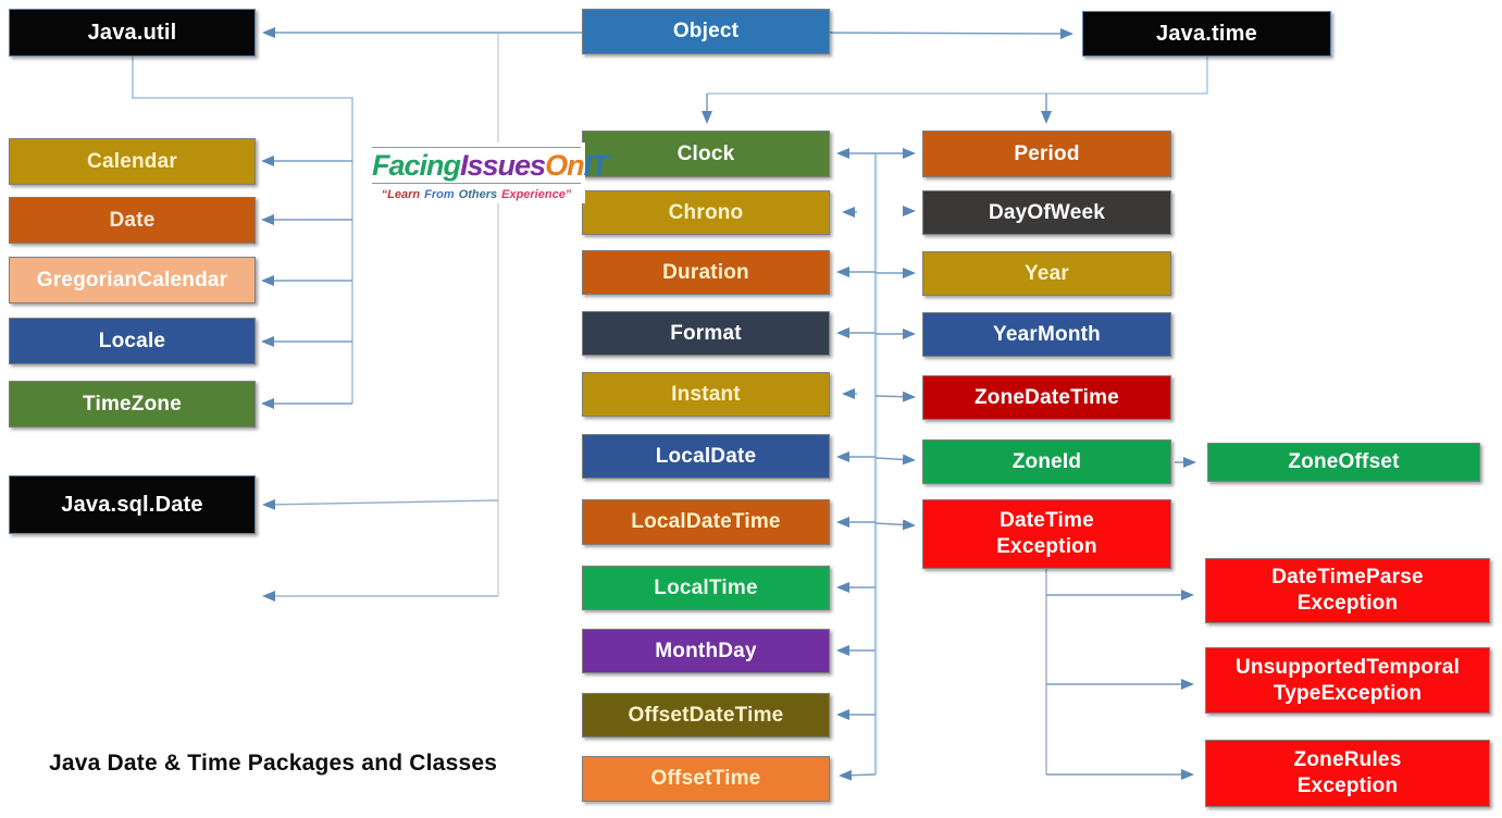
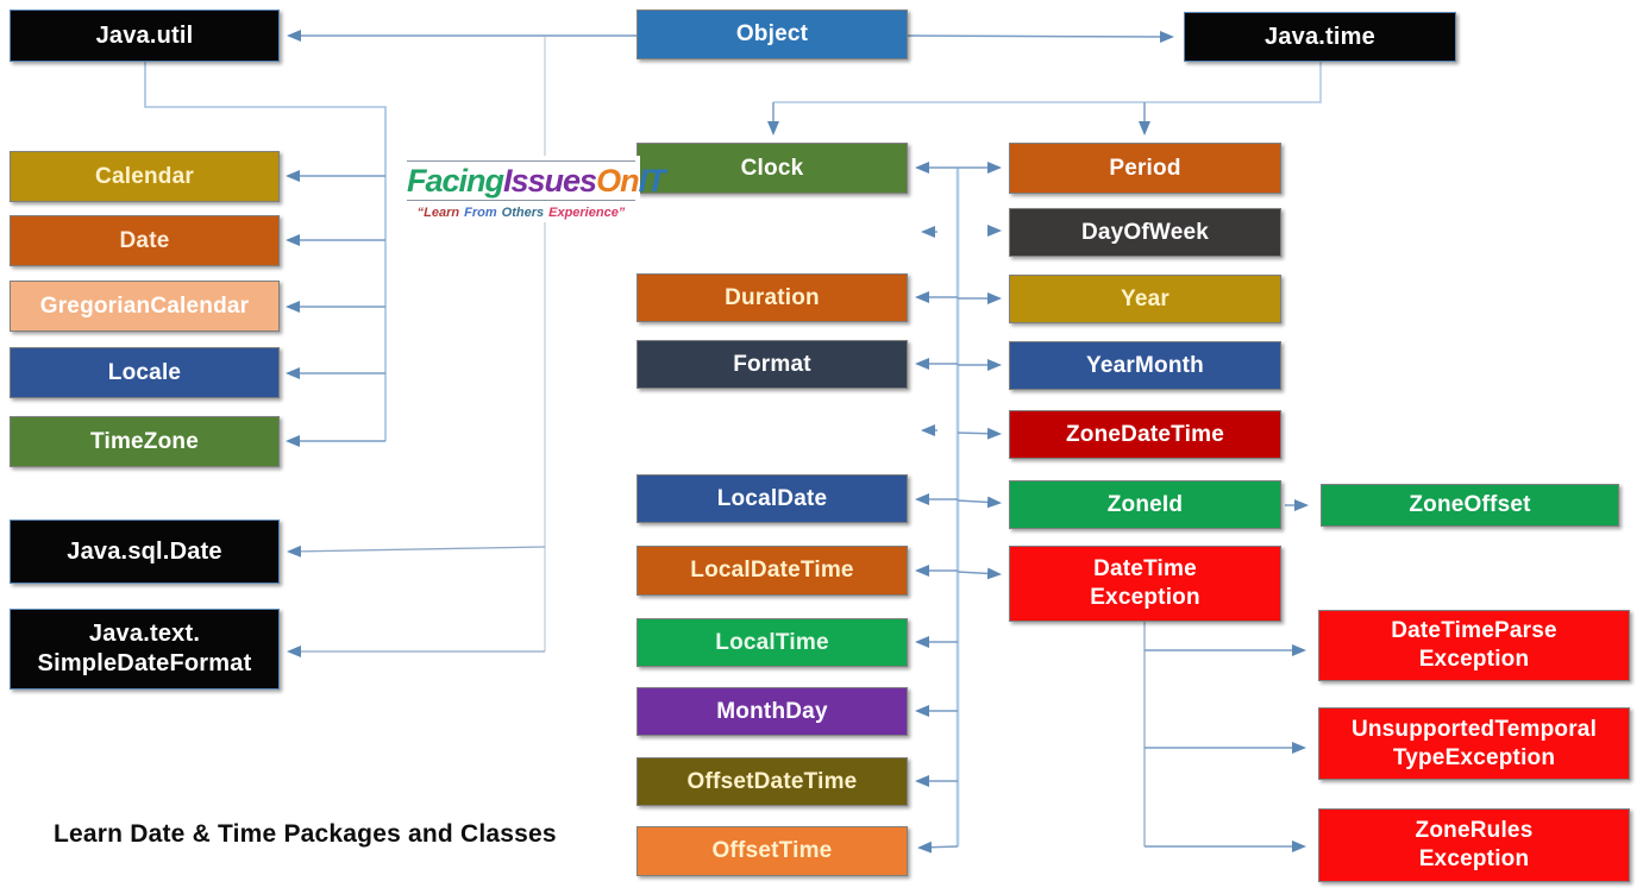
  Java.util
  Object
  Java.time
  Calendar
  Date
  GregorianCalendar
  Locale
  TimeZone
  Java.sql.Date
+ Java.text.
+ SimpleDateFormat
  Clock
- Chrono
  Duration
  Format
- Instant
  LocalDate
  LocalDateTime
  LocalTime
  MonthDay
  OffsetDateTime
  OffsetTime
  Period
  DayOfWeek
  Year
  YearMonth
  ZoneDateTime
  ZoneId
  DateTime
  Exception
  ZoneOffset
  DateTimeParse
  Exception
  UnsupportedTemporal
  TypeException
  ZoneRules
  Exception
  FacingIssuesOnIT
  “Learn From Others Experience”
- Java Date & Time Packages and Classes
+ Learn Date & Time Packages and Classes
